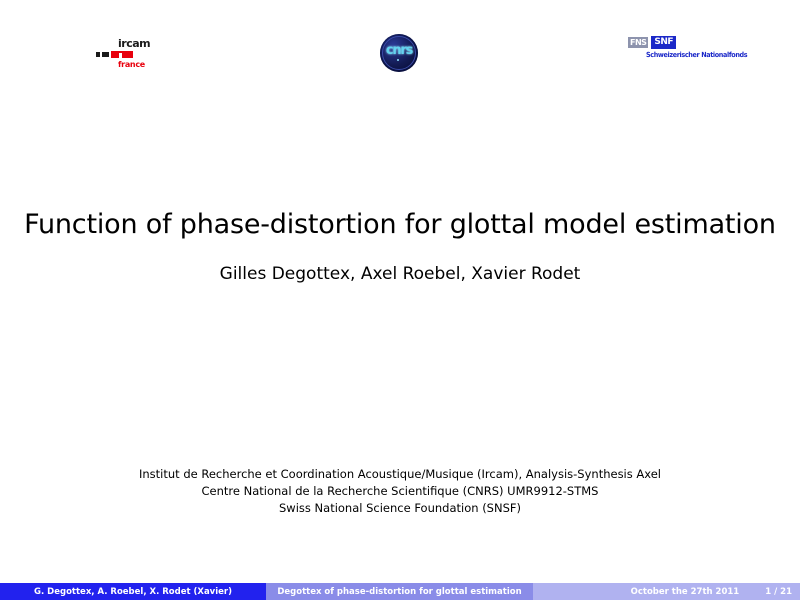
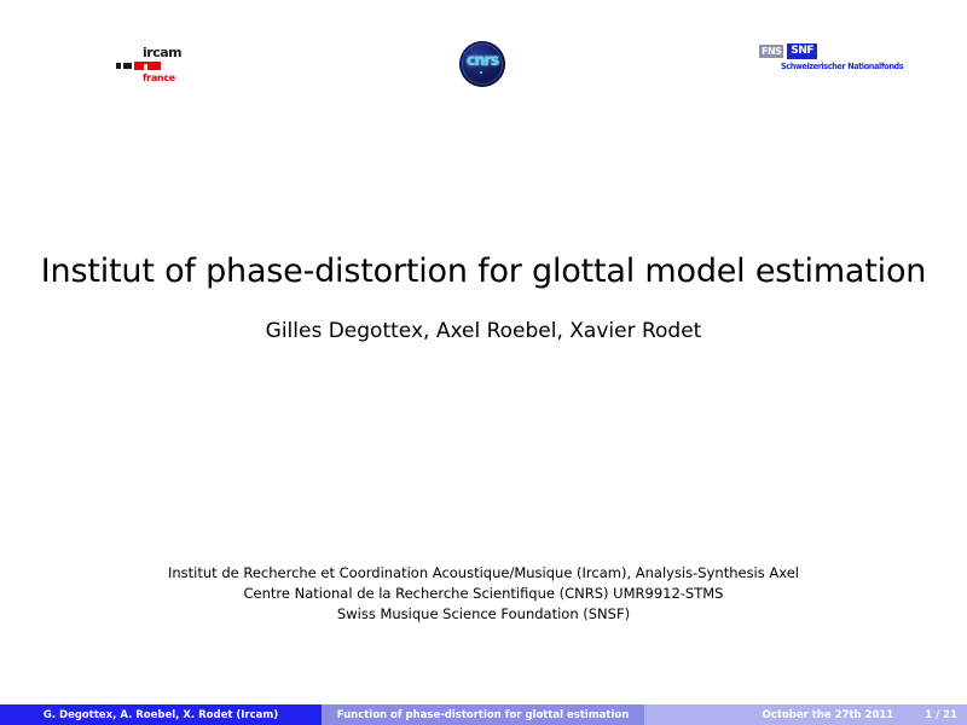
  ircam
  france
  cnrs
  FNS
  SNF
  Schweizerischer Nationalfonds
- Function of phase-distortion for glottal model estimation
+ Institut of phase-distortion for glottal model estimation
  Gilles Degottex, Axel Roebel, Xavier Rodet
  Institut de Recherche et Coordination Acoustique/Musique (Ircam), Analysis-Synthesis Axel
  Centre National de la Recherche Scientifique (CNRS) UMR9912-STMS
- Swiss National Science Foundation (SNSF)
+ Swiss Musique Science Foundation (SNSF)
- G. Degottex, A. Roebel, X. Rodet (Xavier)
+ G. Degottex, A. Roebel, X. Rodet (Ircam)
- Degottex of phase-distortion for glottal estimation
+ Function of phase-distortion for glottal estimation
  October the 27th 2011
  1 / 21
